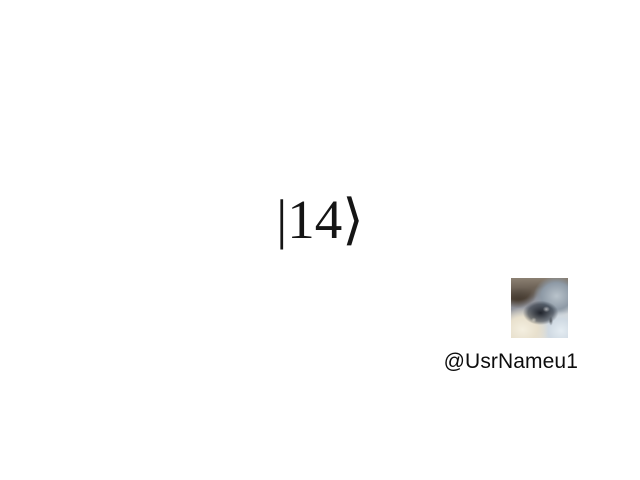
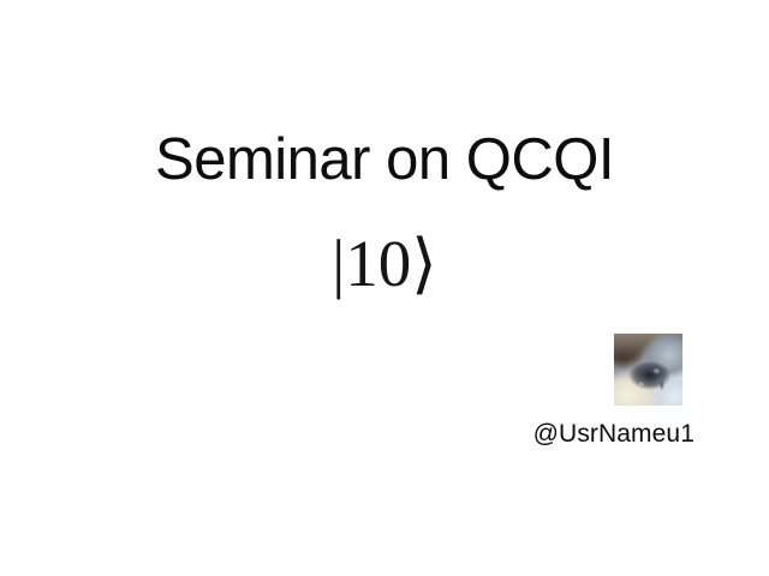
+ Seminar on QCQI
- |14⟩
+ |10⟩
  @UsrNameu1
